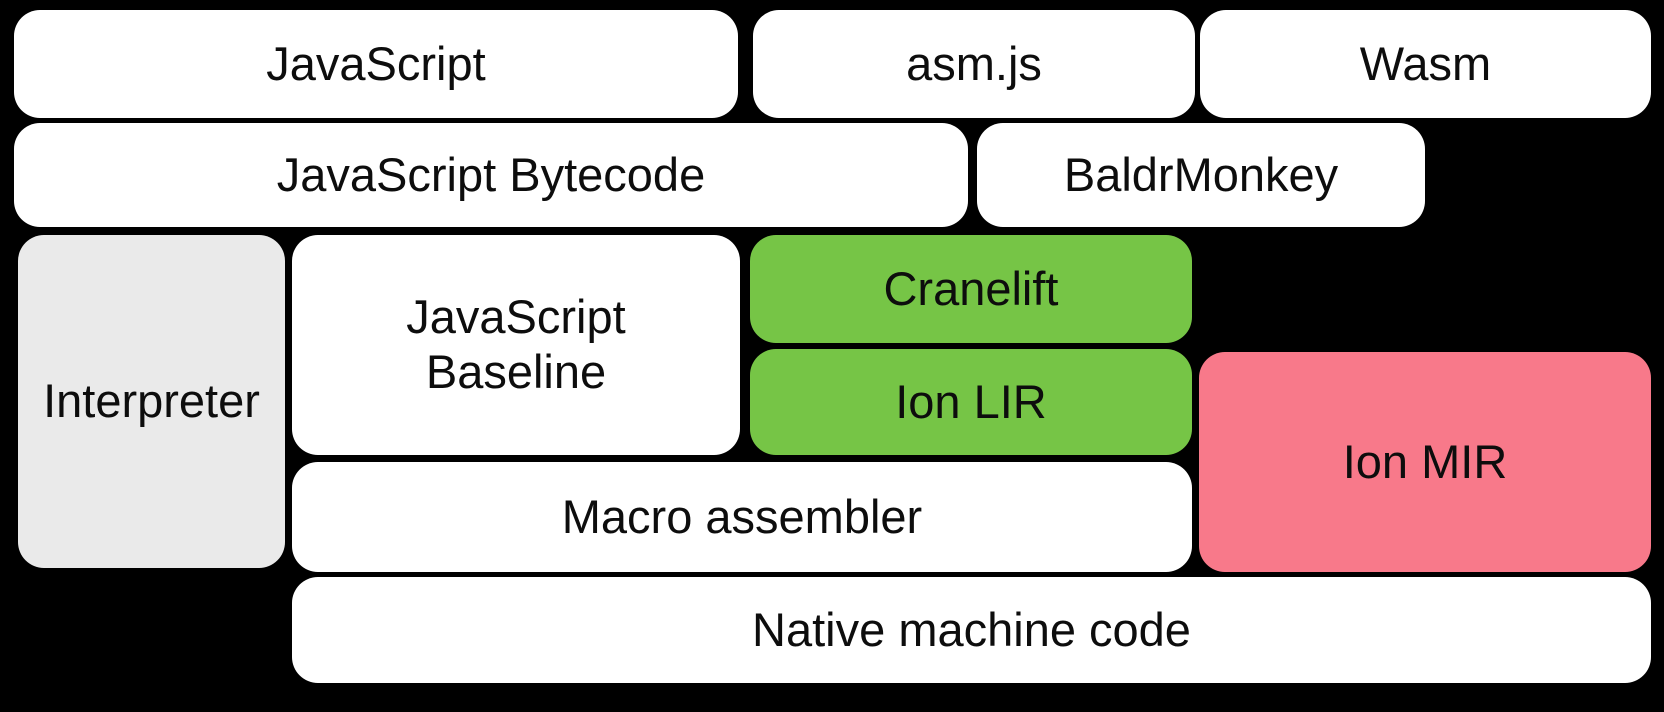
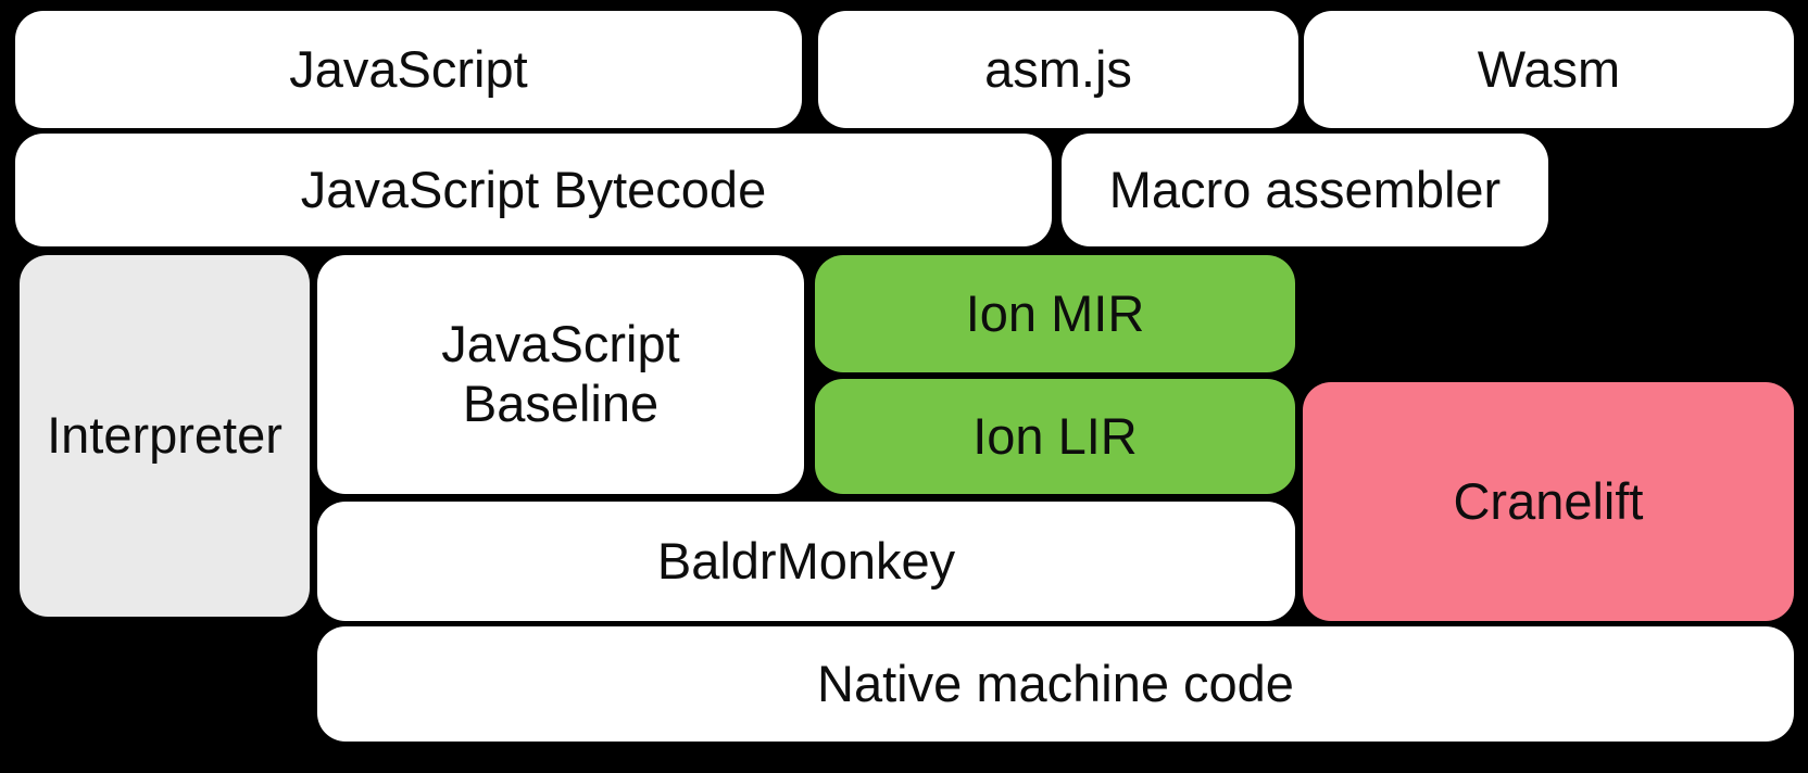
  JavaScript
  asm.js
  Wasm
  JavaScript Bytecode
- BaldrMonkey
+ Macro assembler
  Interpreter
  JavaScript
  Baseline
- Cranelift
+ Ion MIR
  Ion LIR
- Ion MIR
+ Cranelift
- Macro assembler
+ BaldrMonkey
  Native machine code
